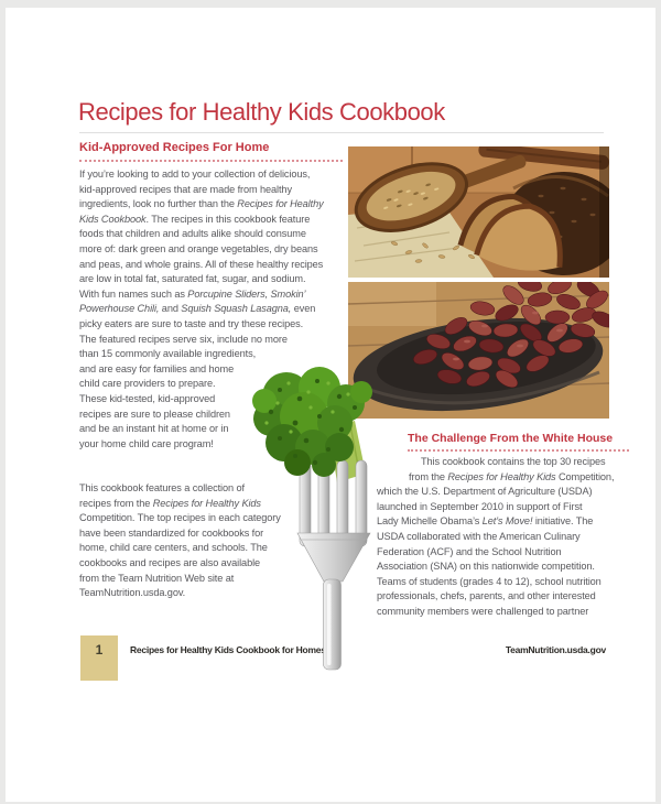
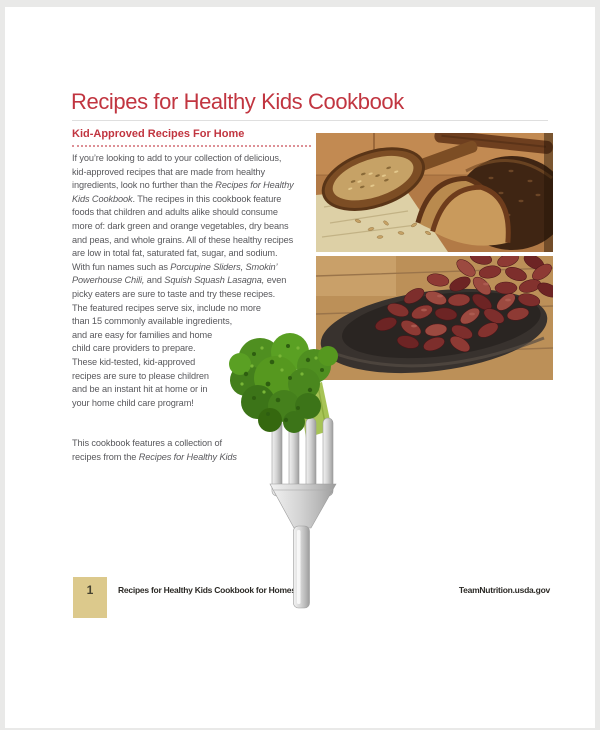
  Recipes for Healthy Kids Cookbook
  Kid-Approved Recipes For Home
  If you’re looking to add to your collection of delicious,
  kid-approved recipes that are made from healthy
  ingredients, look no further than the Recipes for Healthy
  Kids Cookbook. The recipes in this cookbook feature
  foods that children and adults alike should consume
  more of: dark green and orange vegetables, dry beans
  and peas, and whole grains. All of these healthy recipes
  are low in total fat, saturated fat, sugar, and sodium.
  With fun names such as Porcupine Sliders, Smokin’
  Powerhouse Chili, and Squish Squash Lasagna, even
  picky eaters are sure to taste and try these recipes.
  The featured recipes serve six, include no more
  than 15 commonly available ingredients,
  and are easy for families and home
  child care providers to prepare.
  These kid-tested, kid-approved
  recipes are sure to please children
  and be an instant hit at home or in
  your home child care program!
  This cookbook features a collection of
  recipes from the Recipes for Healthy Kids
- Competition. The top recipes in each category
- have been standardized for cookbooks for
- home, child care centers, and schools. The
- cookbooks and recipes are also available
- from the Team Nutrition Web site at
- TeamNutrition.usda.gov.
- The Challenge From the White House
- This cookbook contains the top 30 recipes
- from the Recipes for Healthy Kids Competition,
- which the U.S. Department of Agriculture (USDA)
- launched in September 2010 in support of First
- Lady Michelle Obama’s Let’s Move! initiative. The
- USDA collaborated with the American Culinary
- Federation (ACF) and the School Nutrition
- Association (SNA) on this nationwide competition.
- Teams of students (grades 4 to 12), school nutrition
- professionals, chefs, parents, and other interested
- community members were challenged to partner
  1
  Recipes for Healthy Kids Cookbook for Home
  TeamNutrition.usda.gov
